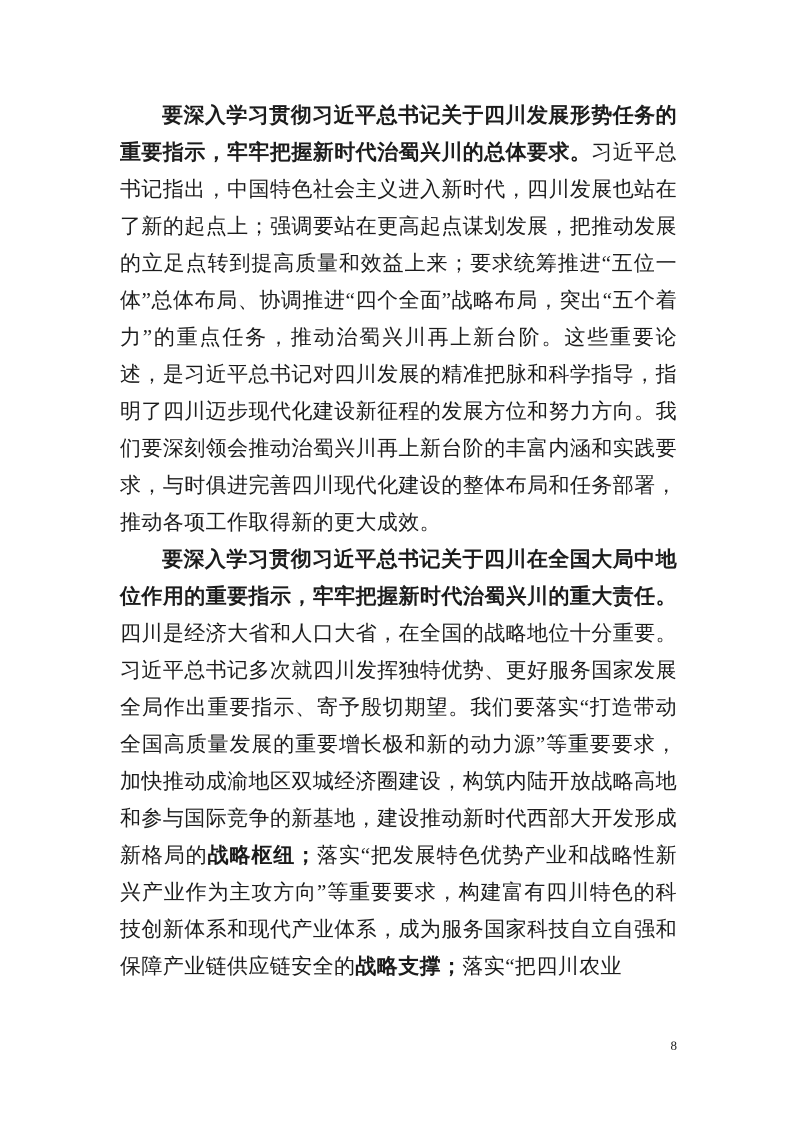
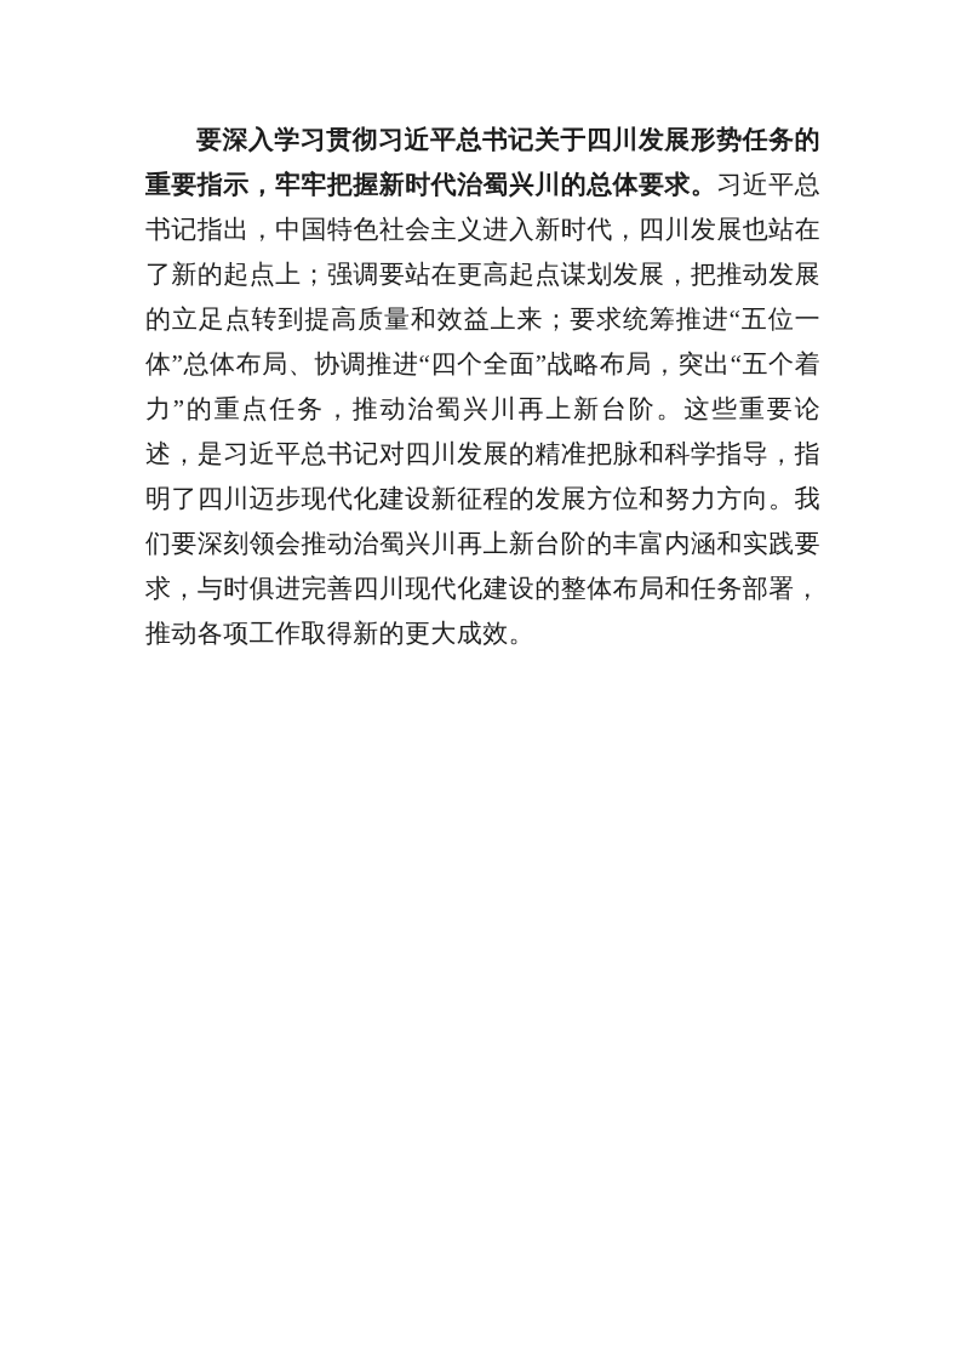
  要深入学习贯彻习近平总书记关于四川发展形势任务的重要指示，牢牢把握新时代治蜀兴川的总体要求。习近平总书记指出，中国特色社会主义进入新时代，四川发展也站在了新的起点上；强调要站在更高起点谋划发展，把推动发展的立足点转到提高质量和效益上来；要求统筹推进“五位一体”总体布局、协调推进“四个全面”战略布局，突出“五个着力”的重点任务，推动治蜀兴川再上新台阶。这些重要论述，是习近平总书记对四川发展的精准把脉和科学指导，指明了四川迈步现代化建设新征程的发展方位和努力方向。我们要深刻领会推动治蜀兴川再上新台阶的丰富内涵和实践要求，与时俱进完善四川现代化建设的整体布局和任务部署，推动各项工作取得新的更大成效。
- 要深入学习贯彻习近平总书记关于四川在全国大局中地位作用的重要指示，牢牢把握新时代治蜀兴川的重大责任。四川是经济大省和人口大省，在全国的战略地位十分重要。习近平总书记多次就四川发挥独特优势、更好服务国家发展全局作出重要指示、寄予殷切期望。我们要落实“打造带动全国高质量发展的重要增长极和新的动力源”等重要要求，加快推动成渝地区双城经济圈建设，构筑内陆开放战略高地和参与国际竞争的新基地，建设推动新时代西部大开发形成新格局的战略枢纽；落实“把发展特色优势产业和战略性新兴产业作为主攻方向”等重要要求，构建富有四川特色的科技创新体系和现代产业体系，成为服务国家科技自立自强和保障产业链供应链安全的战略支撑；落实“把四川农业
- 8
